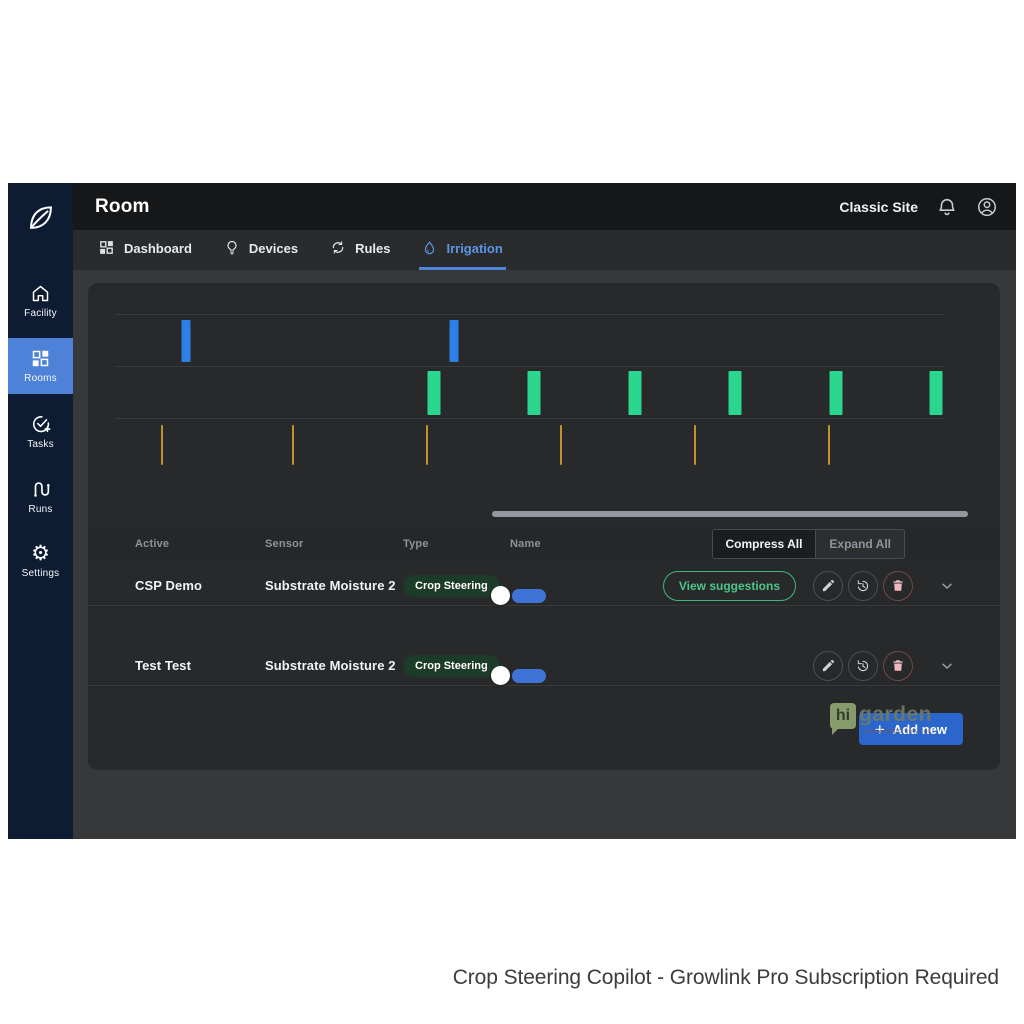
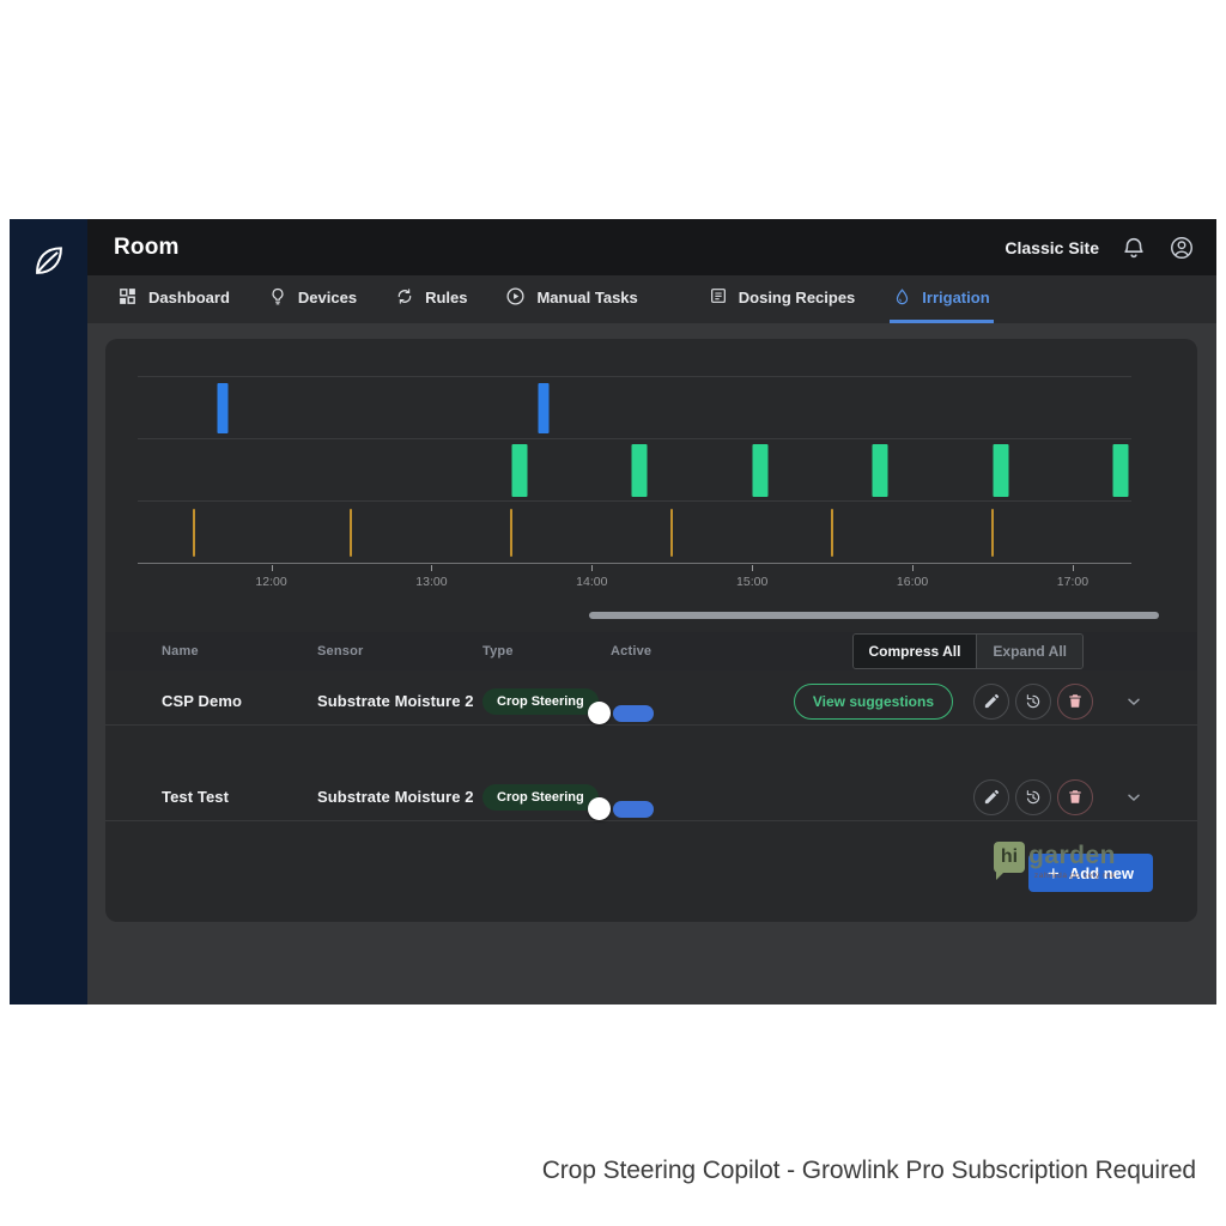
- Facility
- Rooms
- Tasks
- Runs
- ⚙
- Settings
  Room
  Classic Site
  Dashboard
  Devices
  Rules
+ Manual Tasks
+ Dosing Recipes
  Irrigation
+ 12:00
+ 13:00
+ 14:00
+ 15:00
+ 16:00
+ 17:00
- Active
+ Name
  Sensor
  Type
- Name
+ Active
  Compress All
  Expand All
  CSP Demo
  Substrate Moisture 2
  Crop Steering
  View suggestions
  Test Test
  Substrate Moisture 2
  Crop Steering
  +
  Add new
  hi
  garden
  Crop Steering Copilot - Growlink Pro Subscription Required
